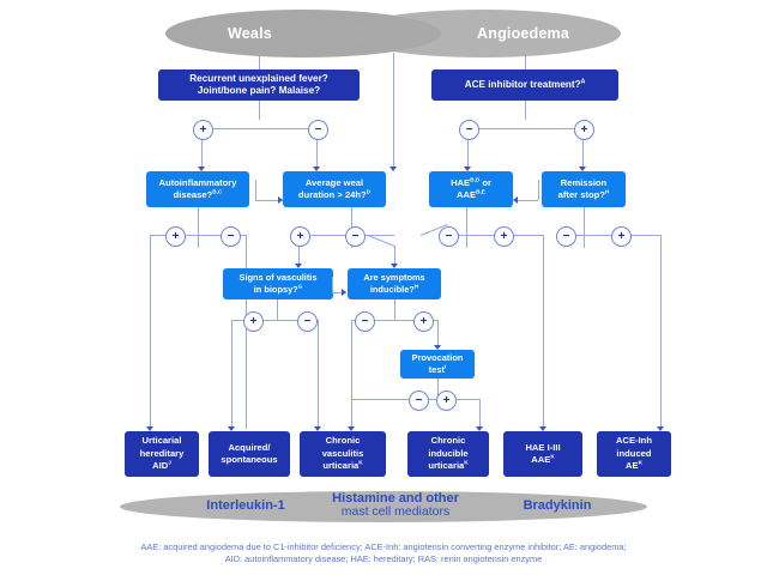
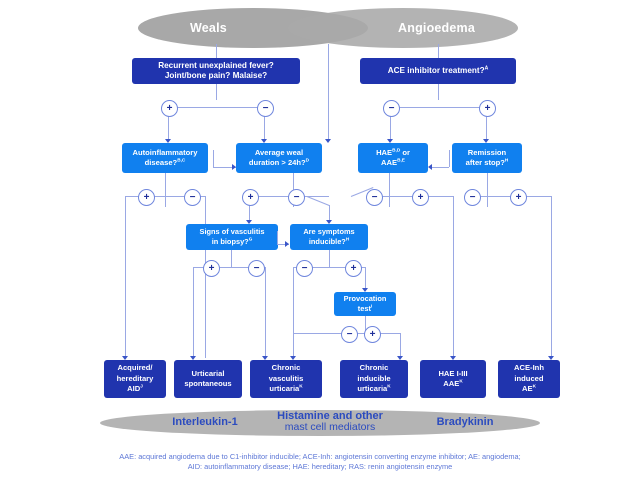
  Weals
  Angioedema
  Recurrent unexplained fever?
  Joint/bone pain? Malaise?
  ACE inhibitor treatment?
  +
  −
  −
  +
  Autoinflammatory
  disease?
  Average weal
  duration > 24h?
  Remission
  after stop?
  +
  −
  +
  −
  −
  +
  −
  +
  Signs of vasculitis
  in biopsy?
  Are symptoms
  inducible?
  +
  −
  −
  +
  Provocation
  test
  −
  +
- Urticarial
+ Acquired/
  hereditary
  AID
- Acquired/
+ Urticarial
  spontaneous
  Chronic
  vasculitis
  urticaria
  Chronic
  inducible
  urticaria
  HAE I-III
  AAE
  ACE-Inh
  induced
  Interleukin-1
  Histamine and other
  mast cell mediators
  Bradykinin
- AAE: acquired angiodema due to C1-inhibitor deficiency; ACE-Inh: angiotensin converting enzyme inhibitor; AE: angiodema;
+ AAE: acquired angiodema due to C1-inhibitor inducible; ACE-Inh: angiotensin converting enzyme inhibitor; AE: angiodema;
  AID: autoinflammatory disease; HAE: hereditary; RAS: renin angiotensin enzyme
